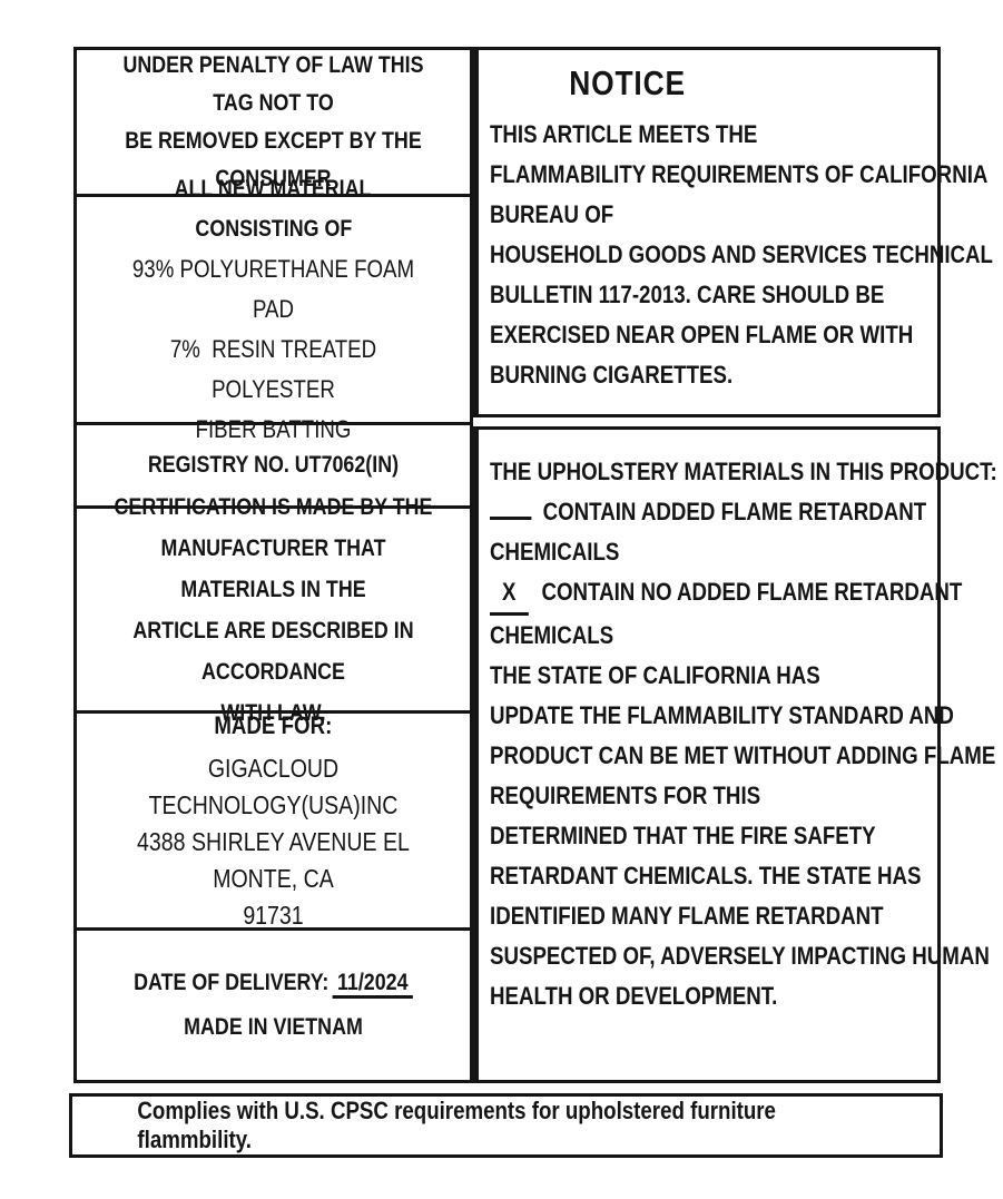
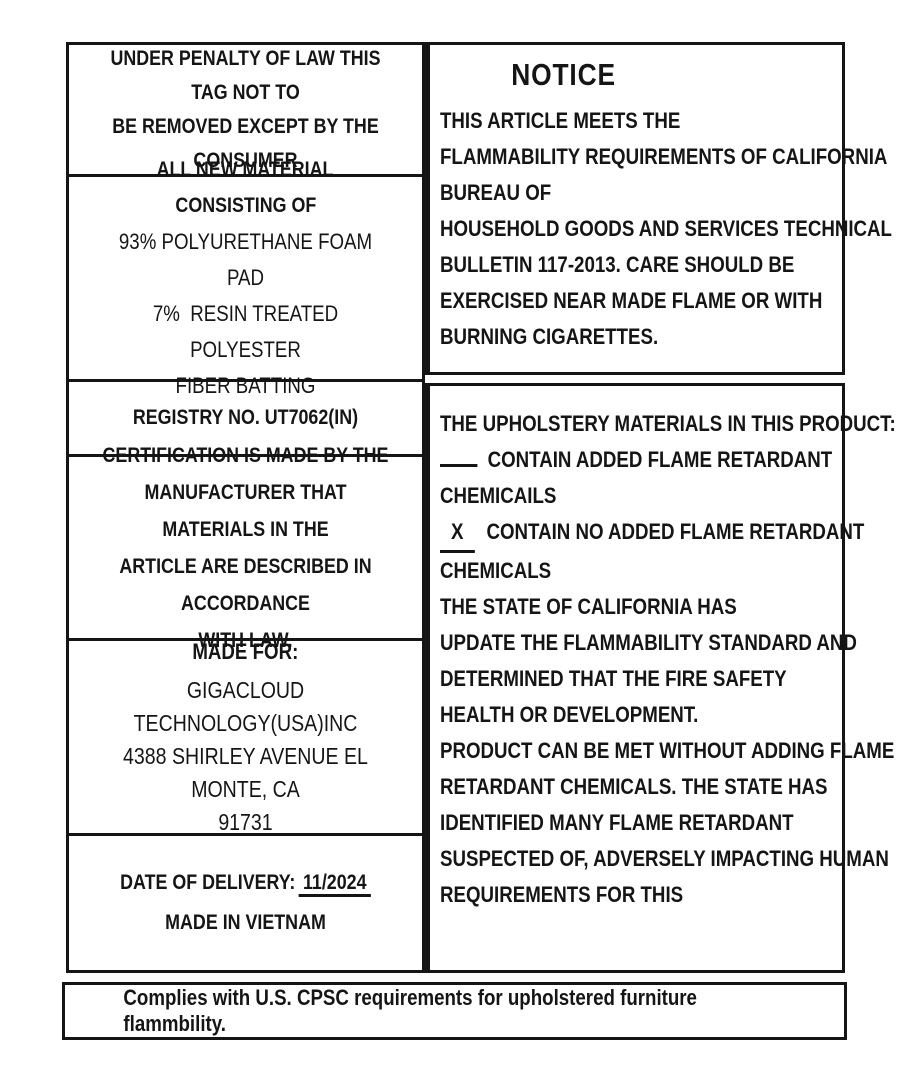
  UNDER PENALTY OF LAW THIS TAG NOT TO
  BE REMOVED EXCEPT BY THE CONSUMER
  ALL NEW MATERIAL
  CONSISTING OF
  93% POLYURETHANE FOAM PAD
  7% RESIN TREATED POLYESTER
  FIBER BATTING
  REGISTRY NO. UT7062(IN)
  CERTIFICATION IS MADE BY THE
  MANUFACTURER THAT MATERIALS IN THE
  ARTICLE ARE DESCRIBED IN ACCORDANCE
  WITH LAW.
  MADE FOR:
  GIGACLOUD TECHNOLOGY(USA)INC
  4388 SHIRLEY AVENUE EL MONTE, CA
  91731
  DATE OF DELIVERY: 11/2024
  MADE IN VIETNAM
  NOTICE
  THIS ARTICLE MEETS THE
  FLAMMABILITY REQUIREMENTS OF CALIFORNIA
  BUREAU OF
  HOUSEHOLD GOODS AND SERVICES TECHNICAL
  BULLETIN 117-2013. CARE SHOULD BE
- EXERCISED NEAR OPEN FLAME OR WITH
+ EXERCISED NEAR MADE FLAME OR WITH
  BURNING CIGARETTES.
  THE UPHOLSTERY MATERIALS IN THIS PRODUCT:
  CONTAIN ADDED FLAME RETARDANT
  CHEMICAILS
  X CONTAIN NO ADDED FLAME RETARDANT
  CHEMICALS
  THE STATE OF CALIFORNIA HAS
  UPDATE THE FLAMMABILITY STANDARD AND
- PRODUCT CAN BE MET WITHOUT ADDING FLAME
+ DETERMINED THAT THE FIRE SAFETY
- REQUIREMENTS FOR THIS
+ HEALTH OR DEVELOPMENT.
- DETERMINED THAT THE FIRE SAFETY
+ PRODUCT CAN BE MET WITHOUT ADDING FLAME
  RETARDANT CHEMICALS. THE STATE HAS
  IDENTIFIED MANY FLAME RETARDANT
  SUSPECTED OF, ADVERSELY IMPACTING HUMAN
- HEALTH OR DEVELOPMENT.
+ REQUIREMENTS FOR THIS
  Complies with U.S. CPSC requirements for upholstered furniture flammbility.
